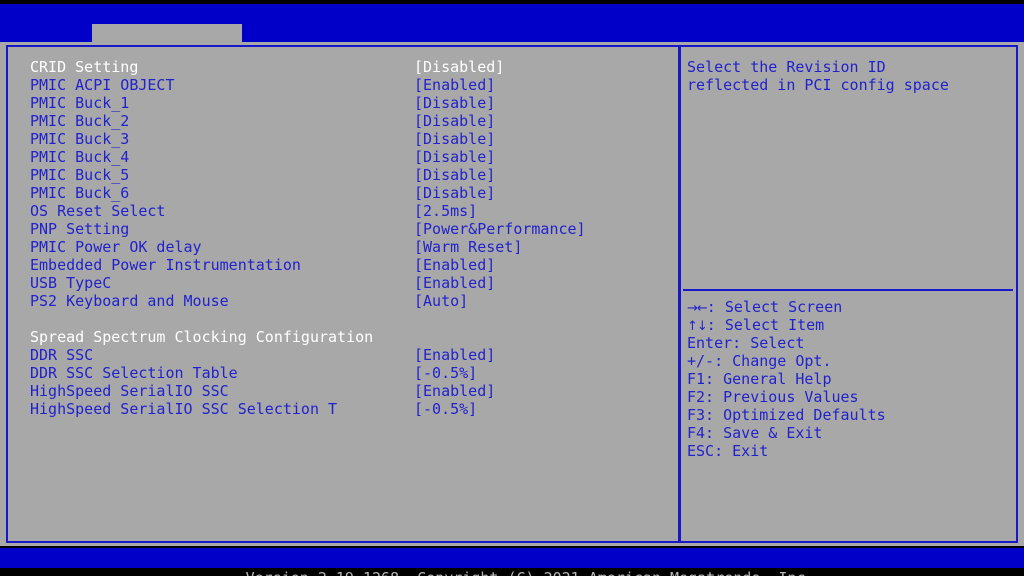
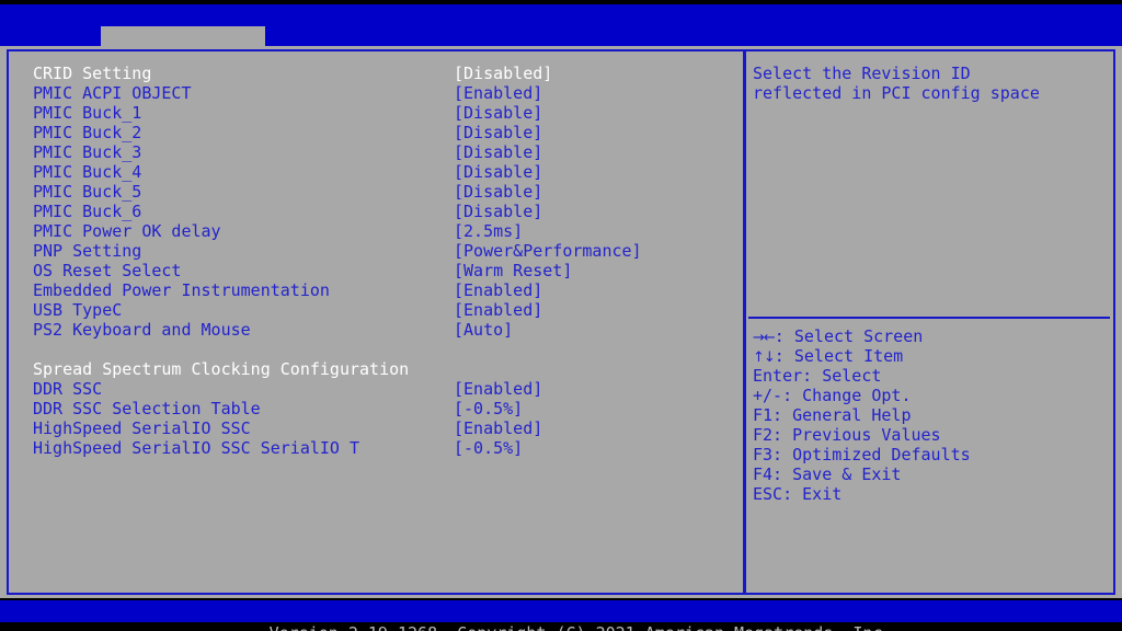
  CRID Setting
  [Disabled]
  PMIC ACPI OBJECT
  [Enabled]
  PMIC Buck_1
  [Disable]
  PMIC Buck_2
  [Disable]
  PMIC Buck_3
  [Disable]
  PMIC Buck_4
  [Disable]
  PMIC Buck_5
  [Disable]
  PMIC Buck_6
  [Disable]
- OS Reset Select
+ PMIC Power OK delay
  [2.5ms]
  PNP Setting
  [Power&Performance]
- PMIC Power OK delay
+ OS Reset Select
  [Warm Reset]
  Embedded Power Instrumentation
  [Enabled]
  USB TypeC
  [Enabled]
  PS2 Keyboard and Mouse
  [Auto]
  Spread Spectrum Clocking Configuration
  DDR SSC
  [Enabled]
  DDR SSC Selection Table
  [-0.5%]
  HighSpeed SerialIO SSC
  [Enabled]
- HighSpeed SerialIO SSC Selection T
+ HighSpeed SerialIO SSC SerialIO T
  [-0.5%]
  Select the Revision ID
  reflected in PCI config space
  →←: Select Screen
  ↑↓: Select Item
  Enter: Select
  +/-: Change Opt.
  F1: General Help
  F2: Previous Values
  F3: Optimized Defaults
  F4: Save & Exit
  ESC: Exit
